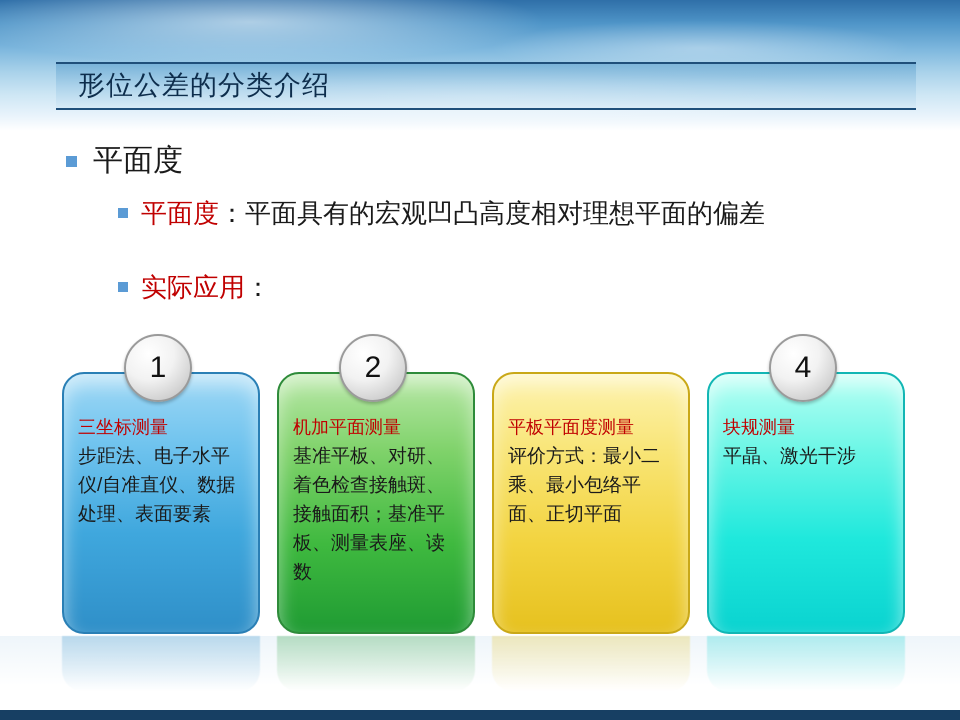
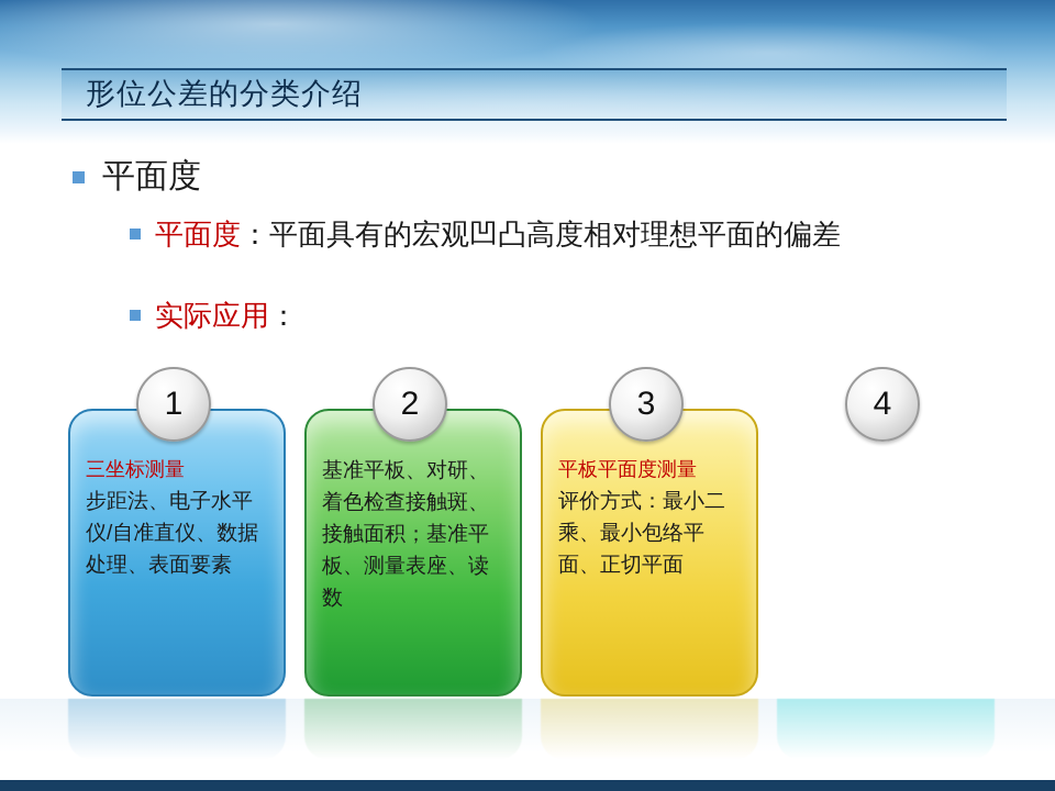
  形位公差的分类介绍
  平面度
  平面度：平面具有的宏观凹凸高度相对理想平面的偏差
  实际应用：
  三坐标测量
  步距法、电子水平仪/自准直仪、数据处理、表面要素
- 机加平面测量
  基准平板、对研、着色检查接触斑、接触面积；基准平板、测量表座、读数
  平板平面度测量
  评价方式：最小二乘、最小包络平面、正切平面
- 块规测量
- 平晶、激光干涉
  1
  2
+ 3
  4
